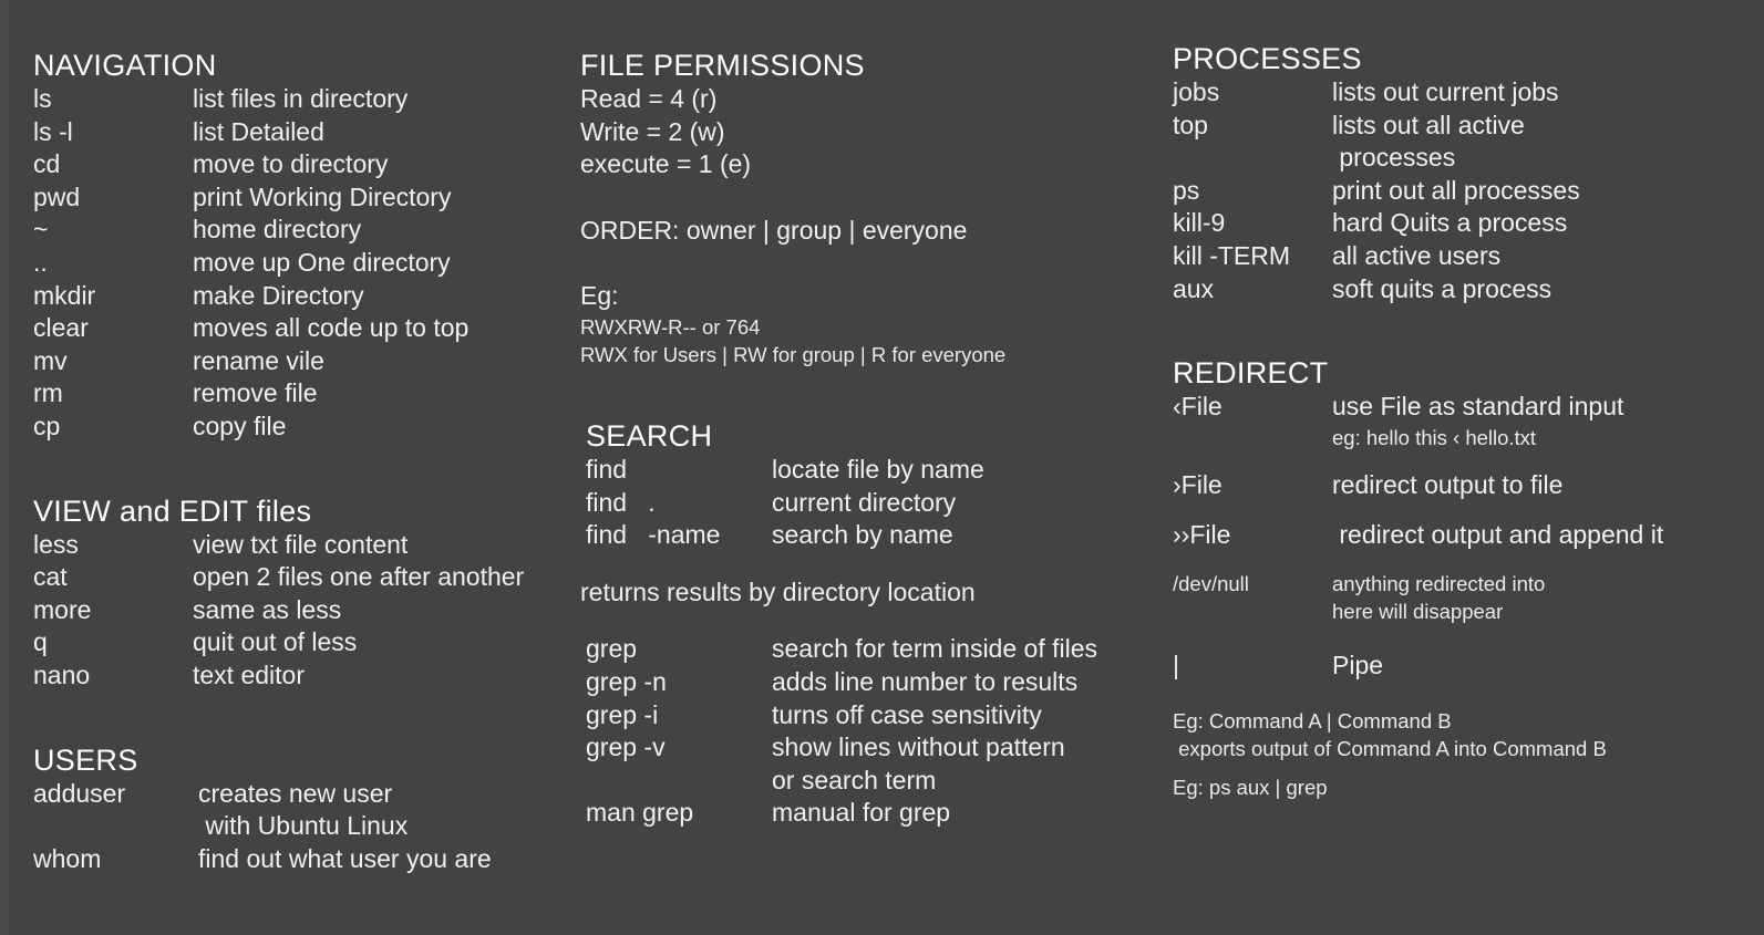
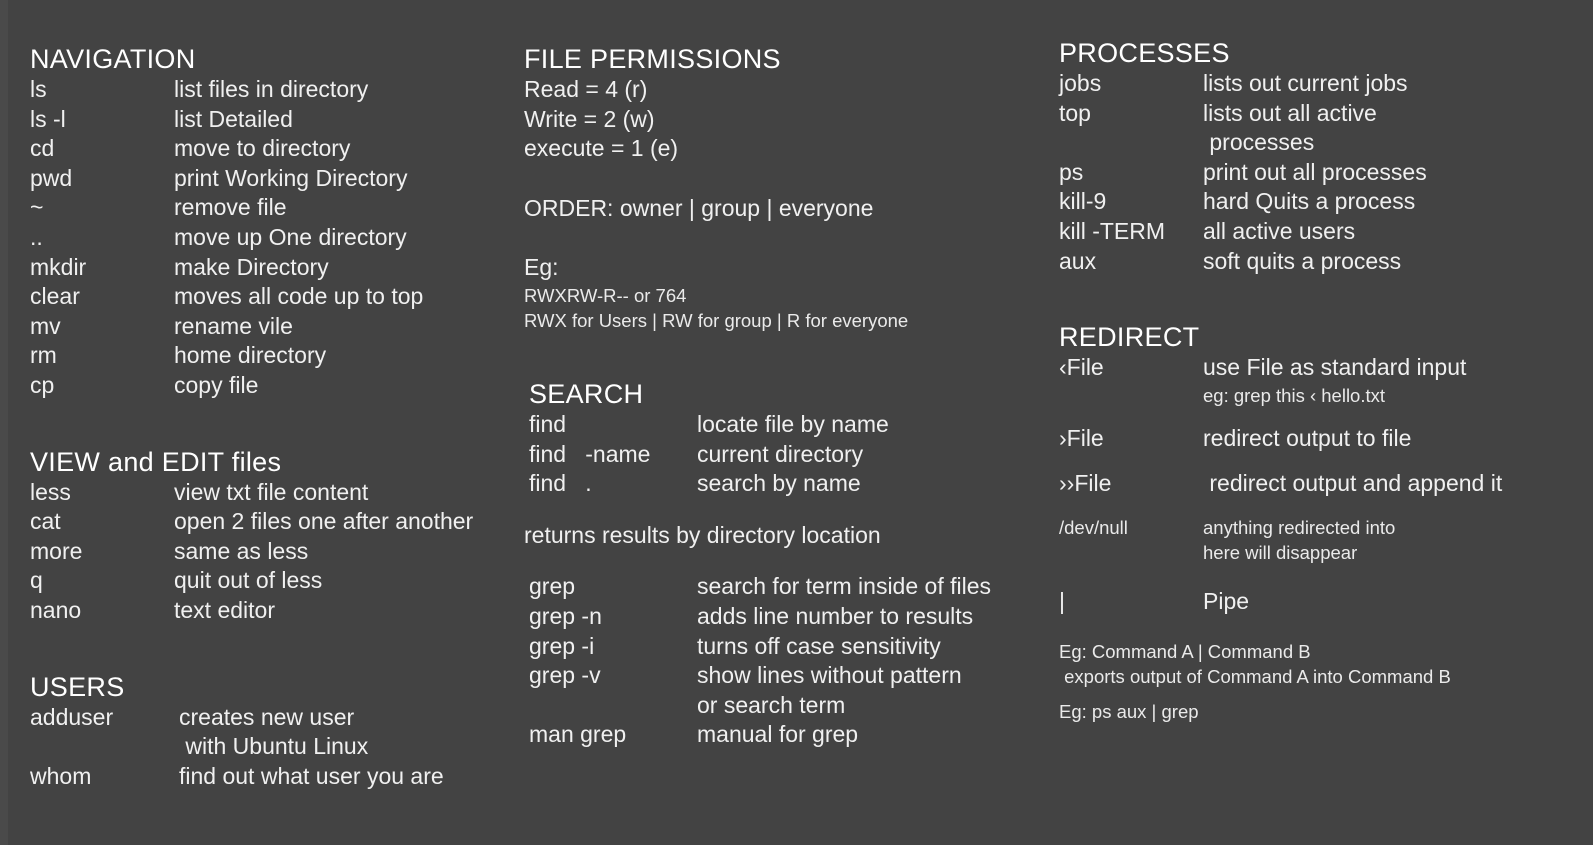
  NAVIGATION
  ls
  list files in directory
  ls -l
  list Detailed
  cd
  move to directory
  pwd
  print Working Directory
  ~
- home directory
+ remove file
  ..
  move up One directory
  mkdir
  make Directory
  clear
  moves all code up to top
  mv
  rename vile
  rm
- remove file
+ home directory
  cp
  copy file
  VIEW and EDIT files
  less
  view txt file content
  cat
  open 2 files one after another
  more
  same as less
  q
  quit out of less
  nano
  text editor
  USERS
  adduser
  creates new user
  with Ubuntu Linux
  whom
  find out what user you are
  FILE PERMISSIONS
  Read = 4 (r)
  Write = 2 (w)
  execute = 1 (e)
  ORDER: owner | group | everyone
  Eg:
  RWXRW-R-- or 764
  RWX for Users | RW for group | R for everyone
  SEARCH
  find
  locate file by name
- find .
+ find -name
  current directory
- find -name
+ find .
  search by name
  returns results by directory location
  grep
  search for term inside of files
  grep -n
  adds line number to results
  grep -i
  turns off case sensitivity
  grep -v
  show lines without pattern
  or search term
  man grep
  manual for grep
  PROCESSES
  jobs
  lists out current jobs
  top
  lists out all active
  processes
  ps
  print out all processes
  kill-9
  hard Quits a process
  kill -TERM
  all active users
  aux
  soft quits a process
  REDIRECT
  ‹File
  use File as standard input
- eg: hello this ‹ hello.txt
+ eg: grep this ‹ hello.txt
  ›File
  redirect output to file
  ››File
  redirect output and append it
  /dev/null
  anything redirected into
  here will disappear
  |
  Pipe
  Eg: Command A | Command B
  exports output of Command A into Command B
  Eg: ps aux | grep
